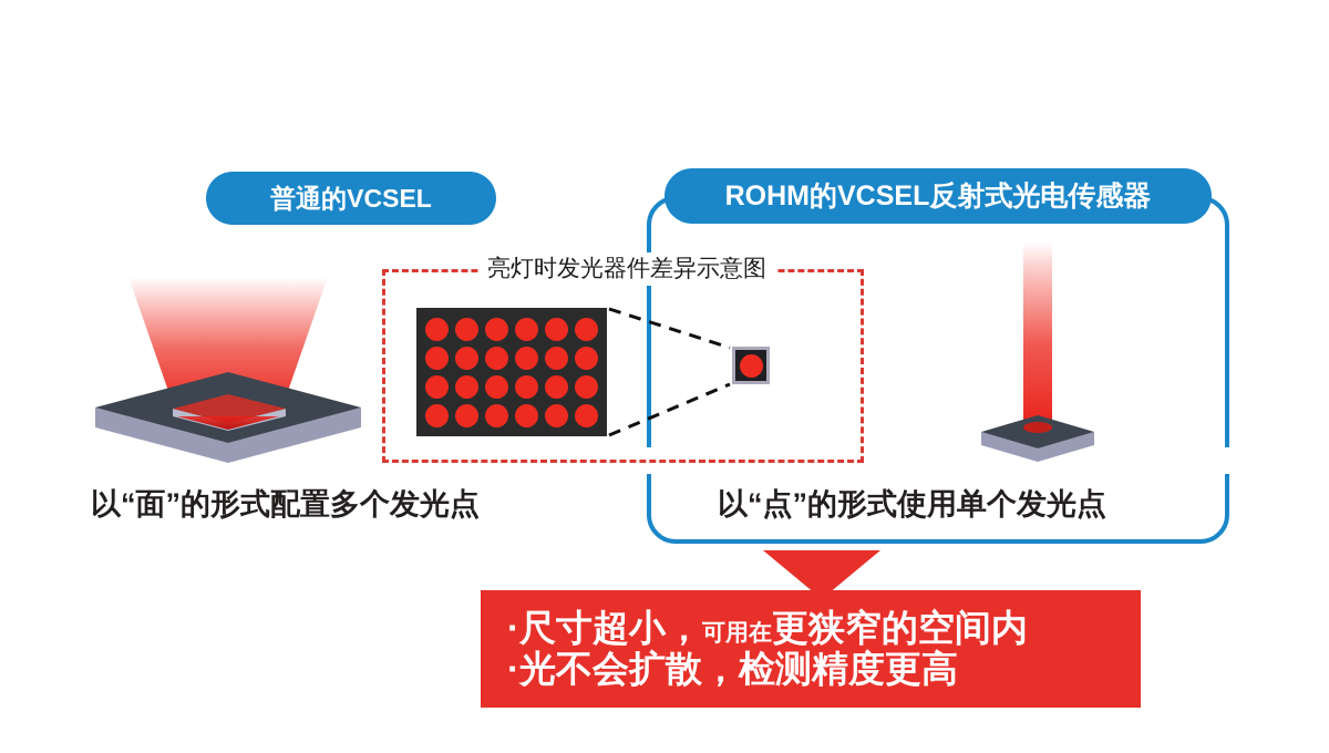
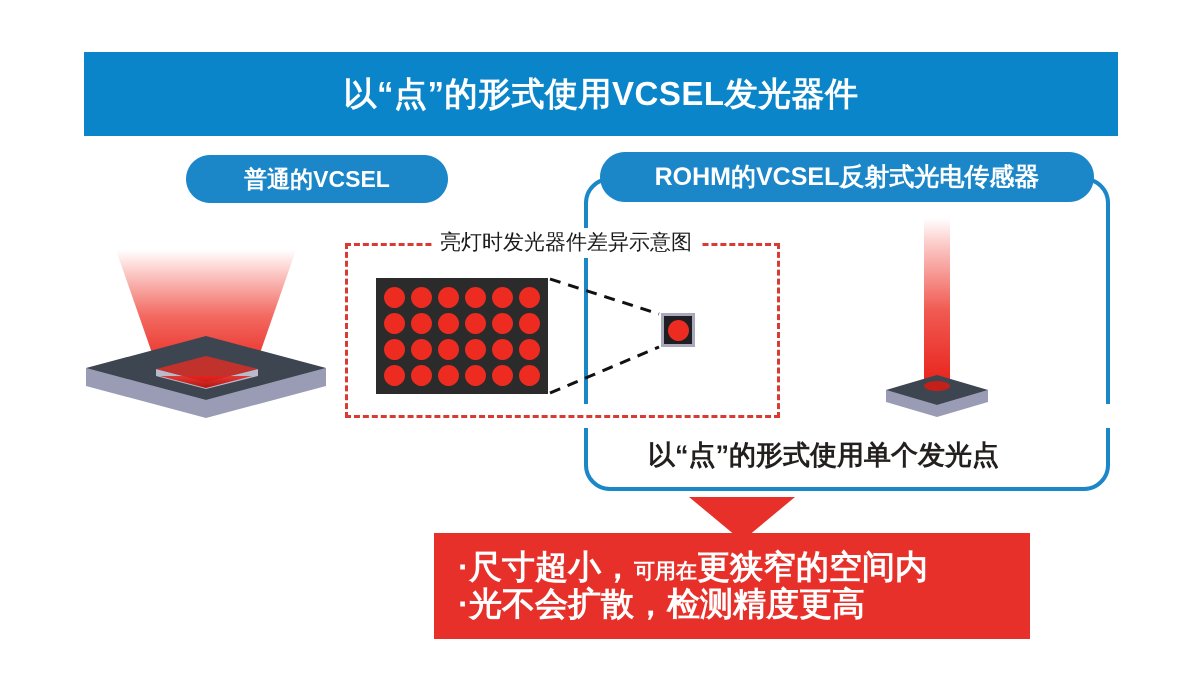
+ 以“点”的形式使用VCSEL发光器件
  普通的VCSEL
  ROHM的VCSEL反射式光电传感器
  亮灯时发光器件差异示意图
- 以“面”的形式配置多个发光点
  以“点”的形式使用单个发光点
  ·尺寸超小，
  可用在
  更狭窄的空间内
  ·光不会扩散，检测精度更高
